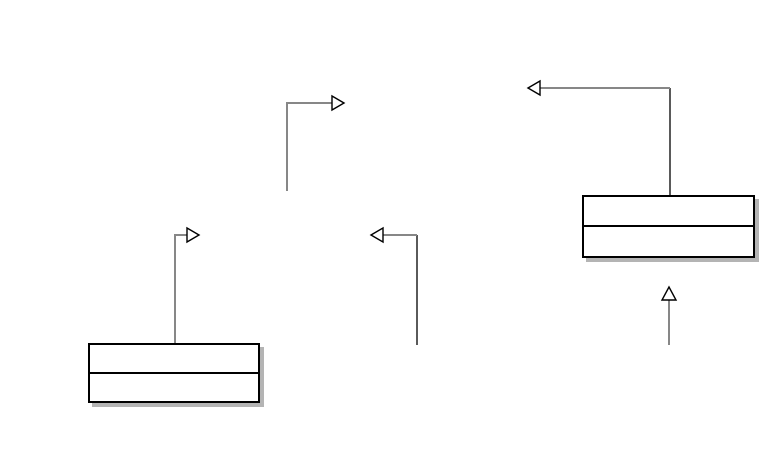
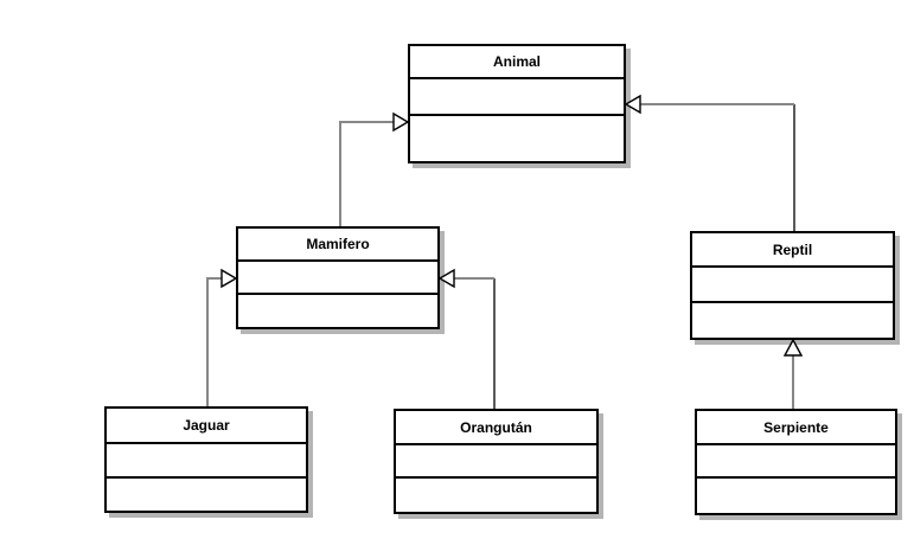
+ Animal
+ Mamifero
+ Reptil
+ Jaguar
+ Orangután
+ Serpiente
